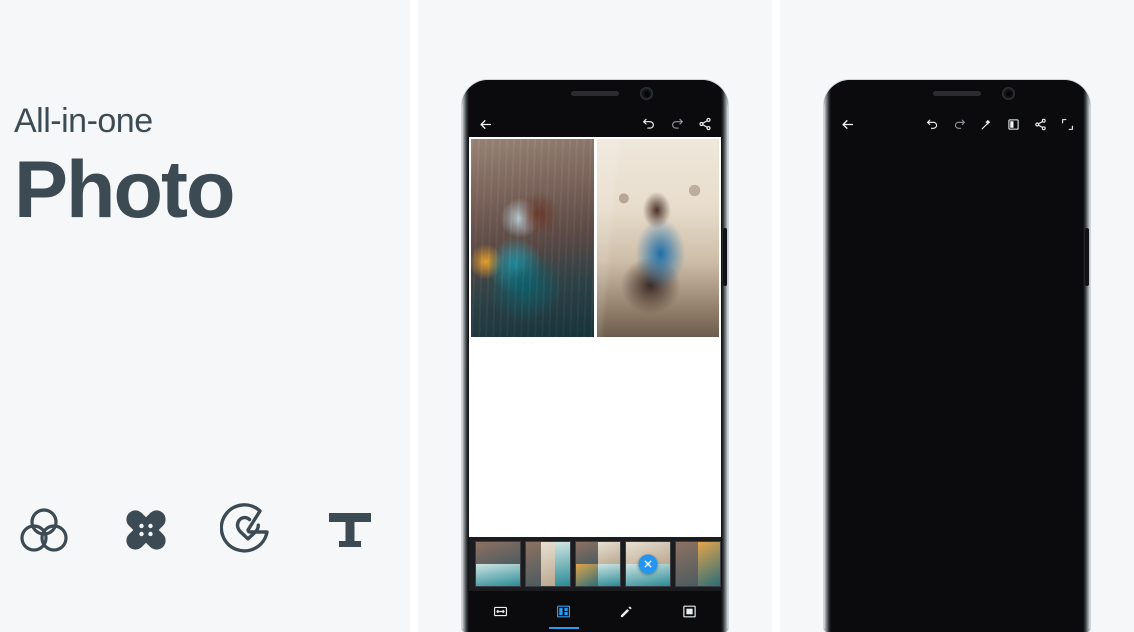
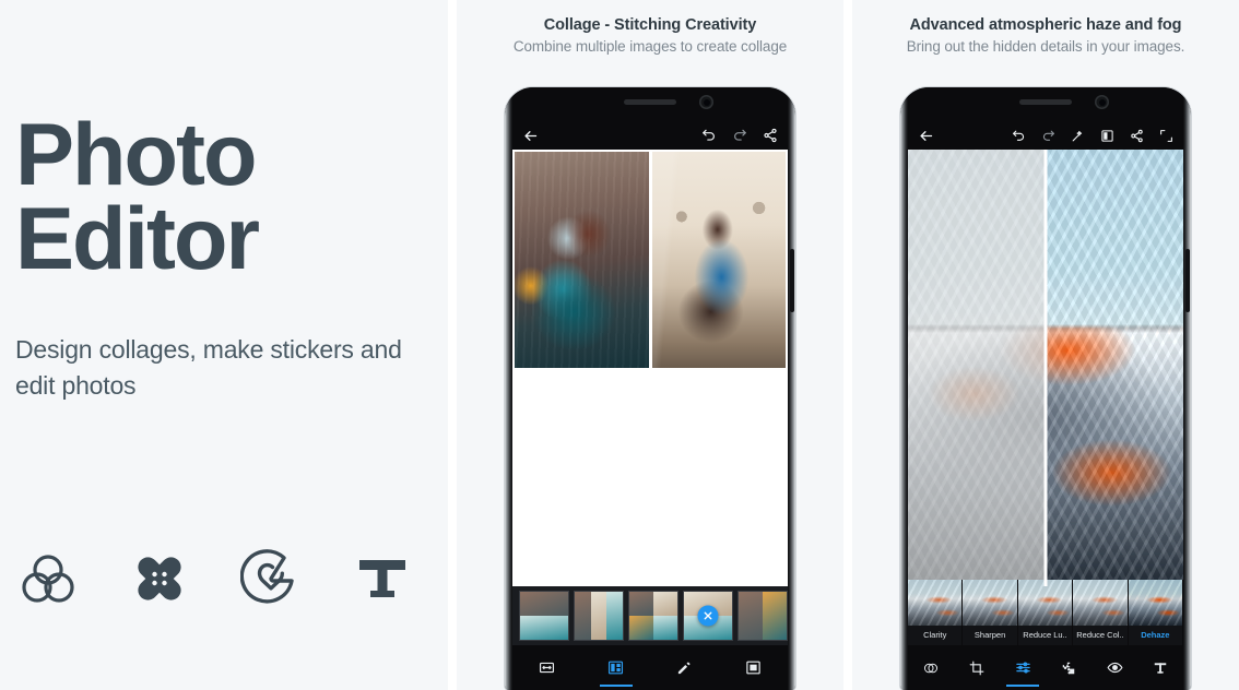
- All-in-one
  Photo
+ Editor
+ Design collages, make stickers and edit photos
+ Collage - Stitching Creativity
+ Combine multiple images to create collage
+ Advanced atmospheric haze and fog
+ Bring out the hidden details in your images.
+ Clarity
+ Sharpen
+ Reduce Lu..
+ Reduce Col..
+ Dehaze
